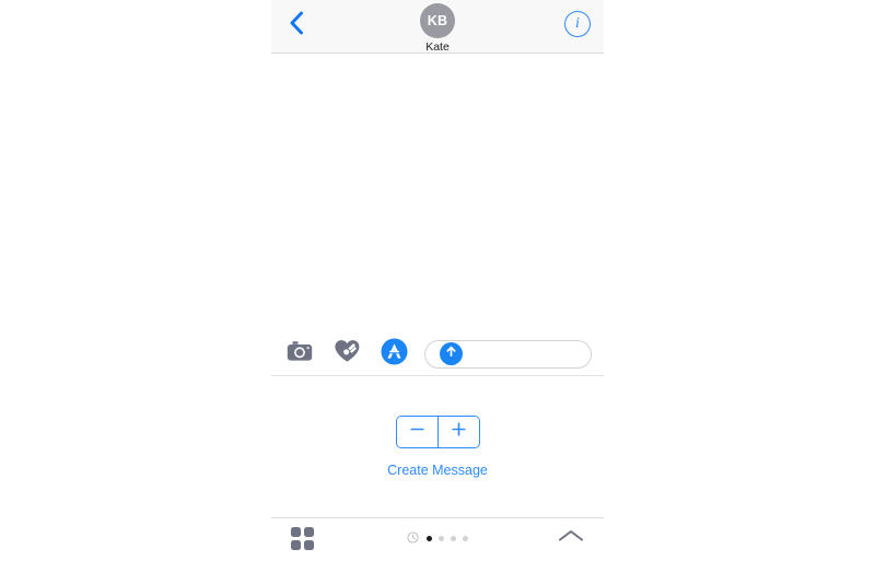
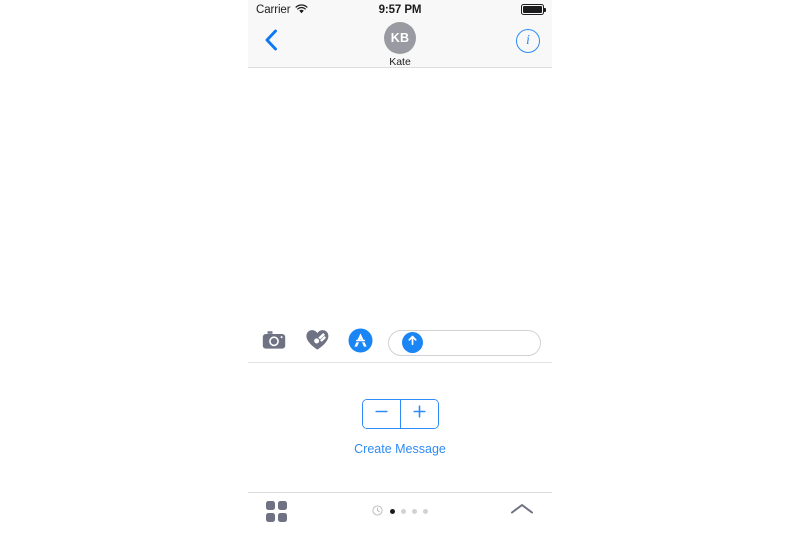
+ Carrier
+ 9:57 PM
  KB
  Kate
  i
  Create Message
